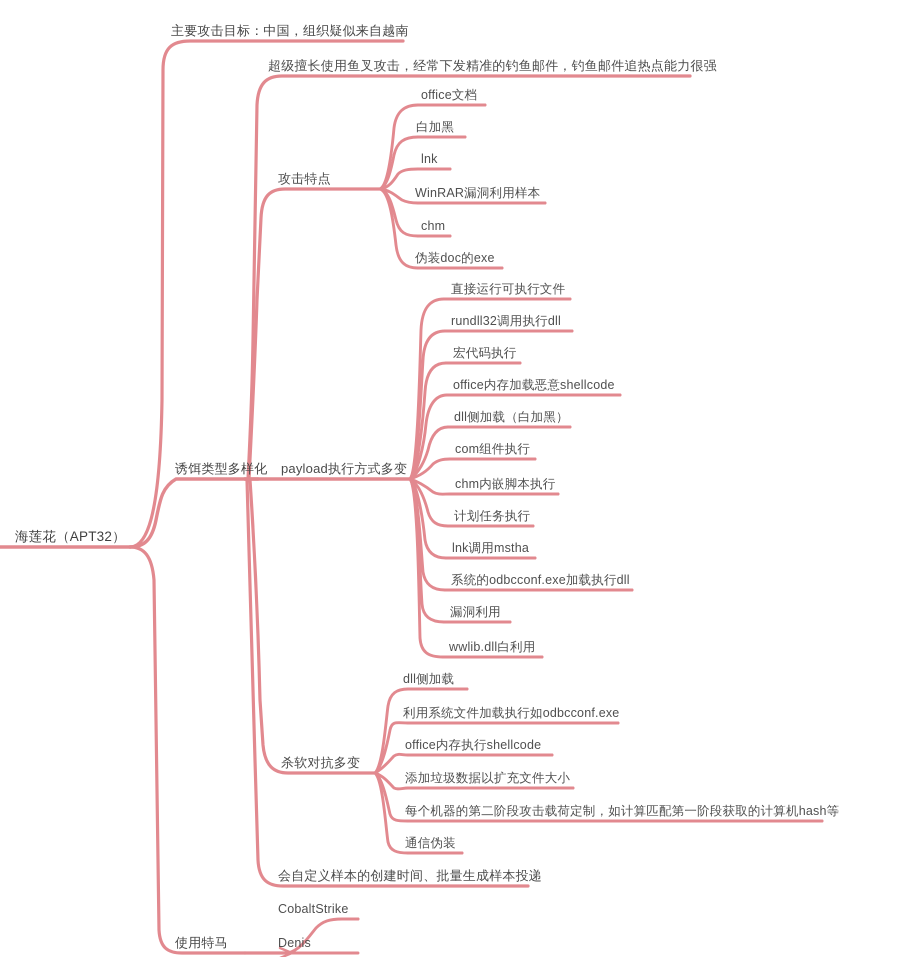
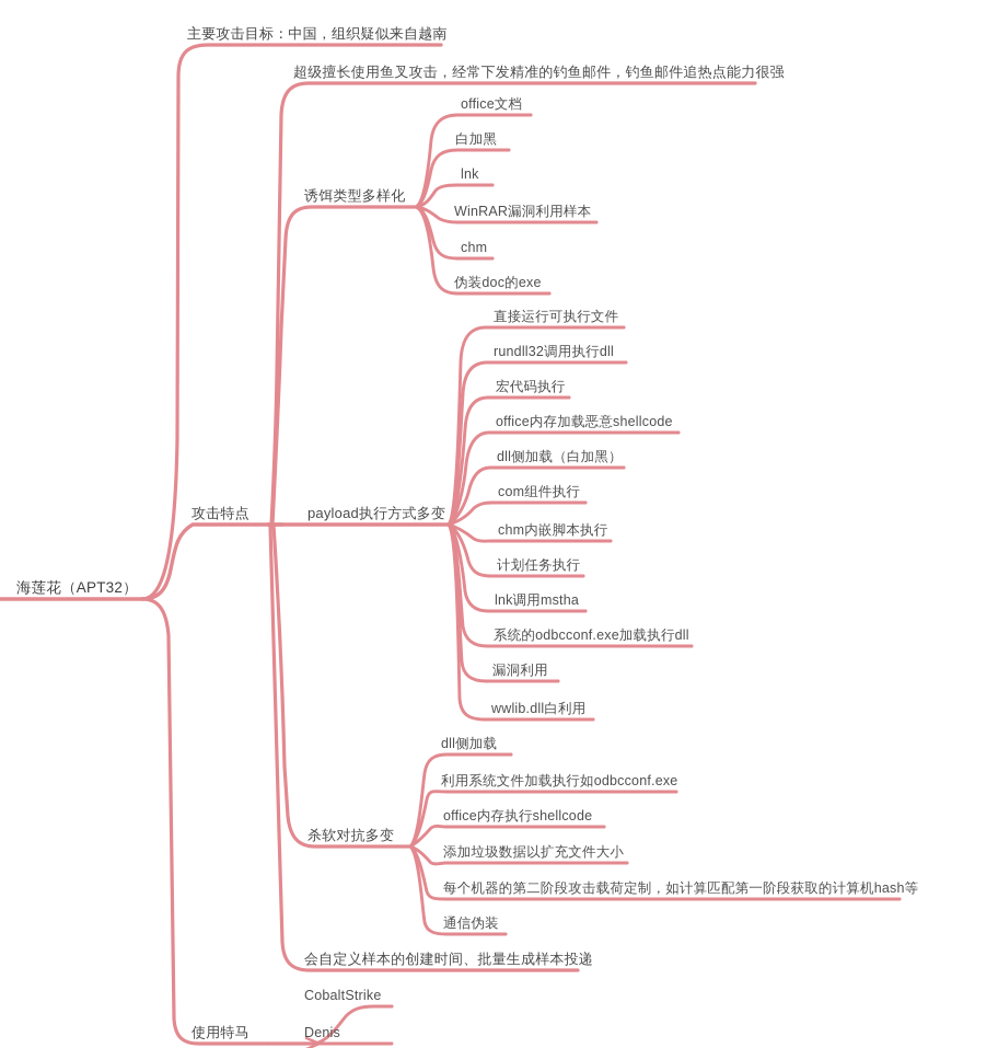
  海莲花（APT32）
  主要攻击目标：中国，组织疑似来自越南
  超级擅长使用鱼叉攻击，经常下发精准的钓鱼邮件，钓鱼邮件追热点能力很强
- 攻击特点
+ 诱饵类型多样化
  office文档
  白加黑
  lnk
  WinRAR漏洞利用样本
  chm
  伪装doc的exe
- 诱饵类型多样化
+ 攻击特点
  payload执行方式多变
  直接运行可执行文件
  rundll32调用执行dll
  宏代码执行
  office内存加载恶意shellcode
  dll侧加载（白加黑）
  com组件执行
  chm内嵌脚本执行
  计划任务执行
  lnk调用mstha
  系统的odbcconf.exe加载执行dll
  漏洞利用
  wwlib.dll白利用
  杀软对抗多变
  dll侧加载
  利用系统文件加载执行如odbcconf.exe
  office内存执行shellcode
  添加垃圾数据以扩充文件大小
  每个机器的第二阶段攻击载荷定制，如计算匹配第一阶段获取的计算机hash等
  通信伪装
  会自定义样本的创建时间、批量生成样本投递
  使用特马
  CobaltStrike
  Denis
